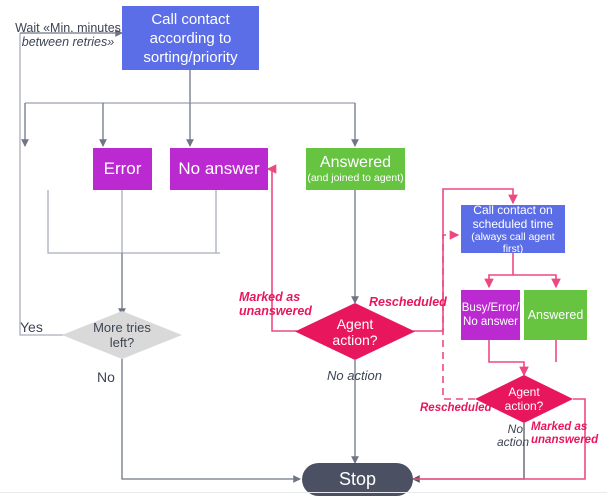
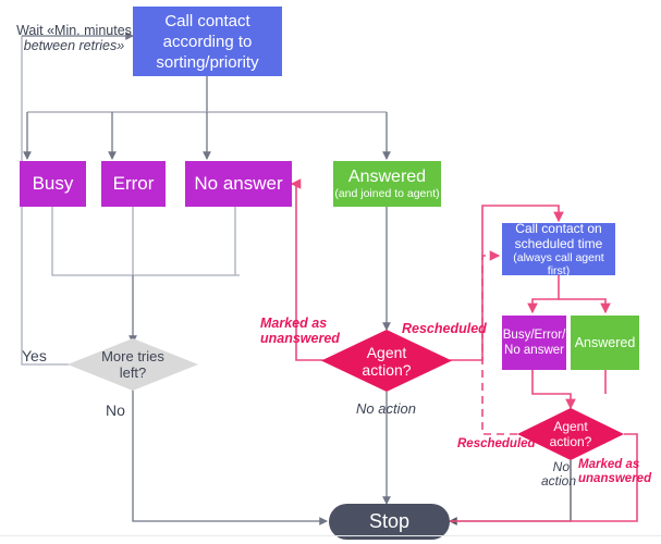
  Call contact
  according to
  sorting/priority
+ Busy
  Error
  No answer
  Answered
  (and joined to agent)
  More tries
  left?
  Agent
  action?
  Call contact on
  scheduled time
  (always call agent first)
  Busy/Error/
  No answer
  Answered
  Agent
  action?
  Stop
  Wait «Min. minutes
  between retries»
  Yes
  No
  Marked as
  unanswered
  Rescheduled
  No action
  Rescheduled
  No
  action
  Marked as
  unanswered
